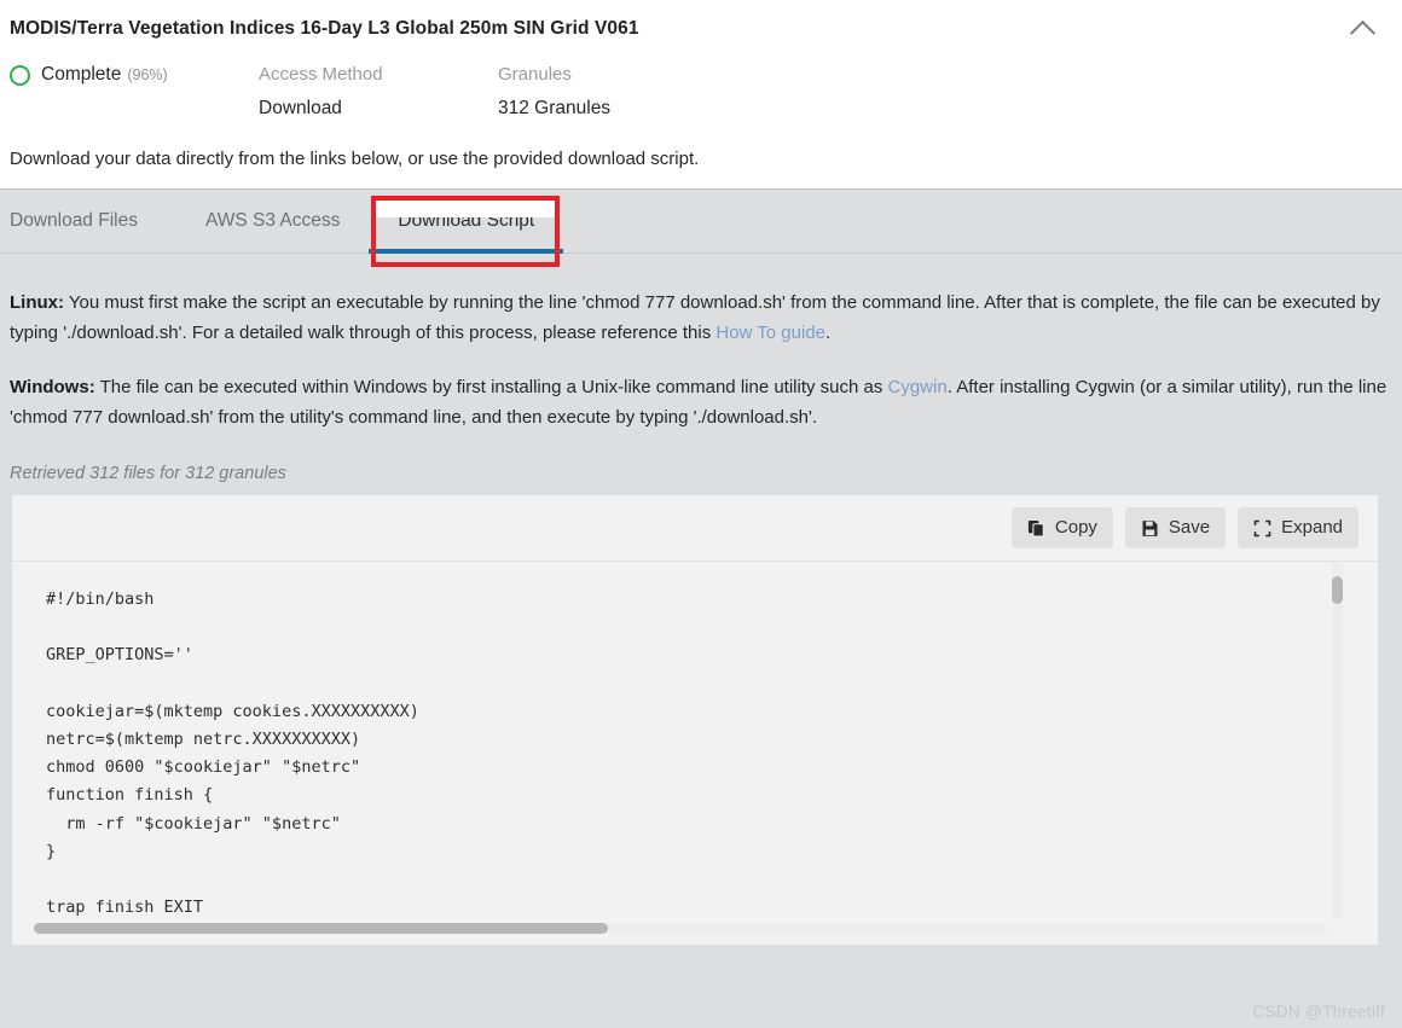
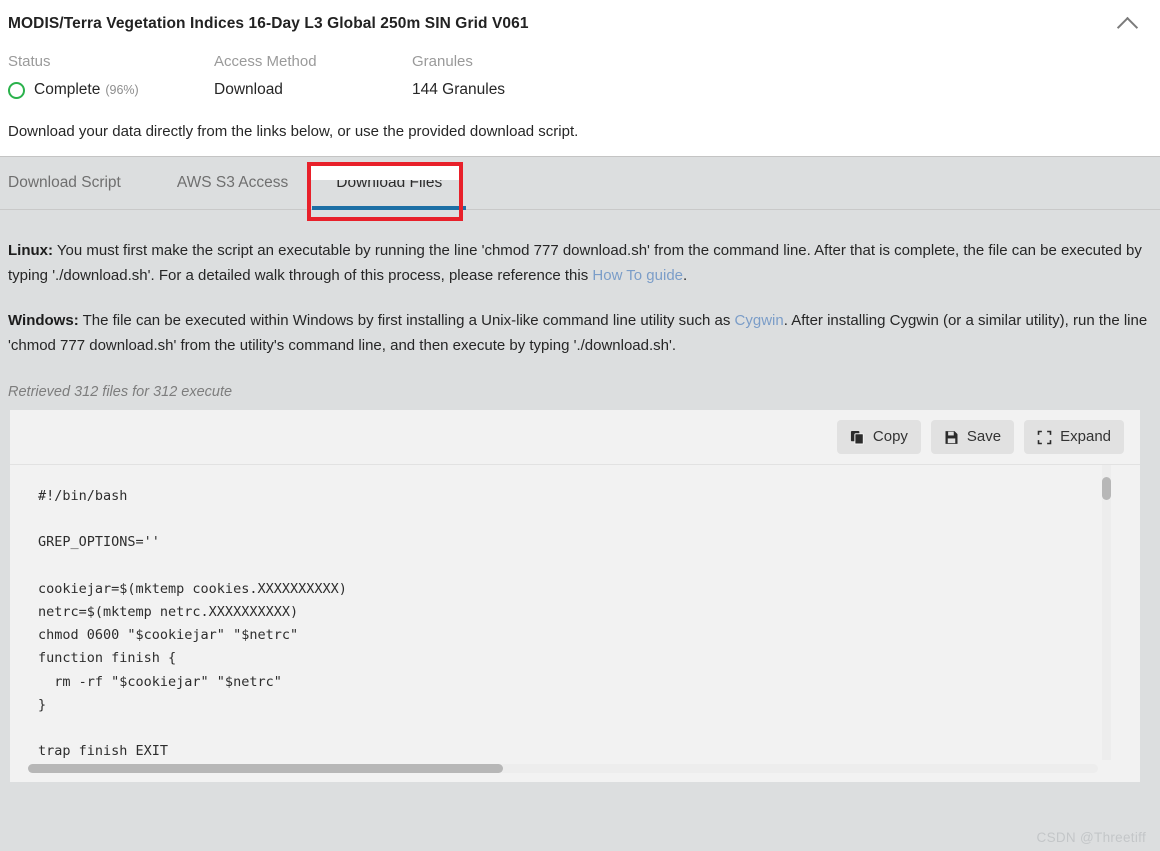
  MODIS/Terra Vegetation Indices 16-Day L3 Global 250m SIN Grid V061
+ Status
  Complete
  (96%)
  Access Method
  Download
  Granules
- 312 Granules
+ 144 Granules
  Download your data directly from the links below, or use the provided download script.
- Download Files
+ Download Script
  AWS S3 Access
- Download Script
+ Download Files
  Linux: You must first make the script an executable by running the line 'chmod 777 download.sh' from the command line. After that is complete, the file can be executed by typing './download.sh'. For a detailed walk through of this process, please reference this How To guide.
  Windows: The file can be executed within Windows by first installing a Unix-like command line utility such as Cygwin. After installing Cygwin (or a similar utility), run the line 'chmod 777 download.sh' from the utility's command line, and then execute by typing './download.sh'.
- Retrieved 312 files for 312 granules
+ Retrieved 312 files for 312 execute
  Copy
  Save
  Expand
  #!/bin/bash
  GREP_OPTIONS=''
  cookiejar=$(mktemp cookies.XXXXXXXXXX)
  netrc=$(mktemp netrc.XXXXXXXXXX)
  chmod 0600 "$cookiejar" "$netrc"
  function finish {
  rm -rf "$cookiejar" "$netrc"
  }
  trap finish EXIT
  CSDN @Threetiff
